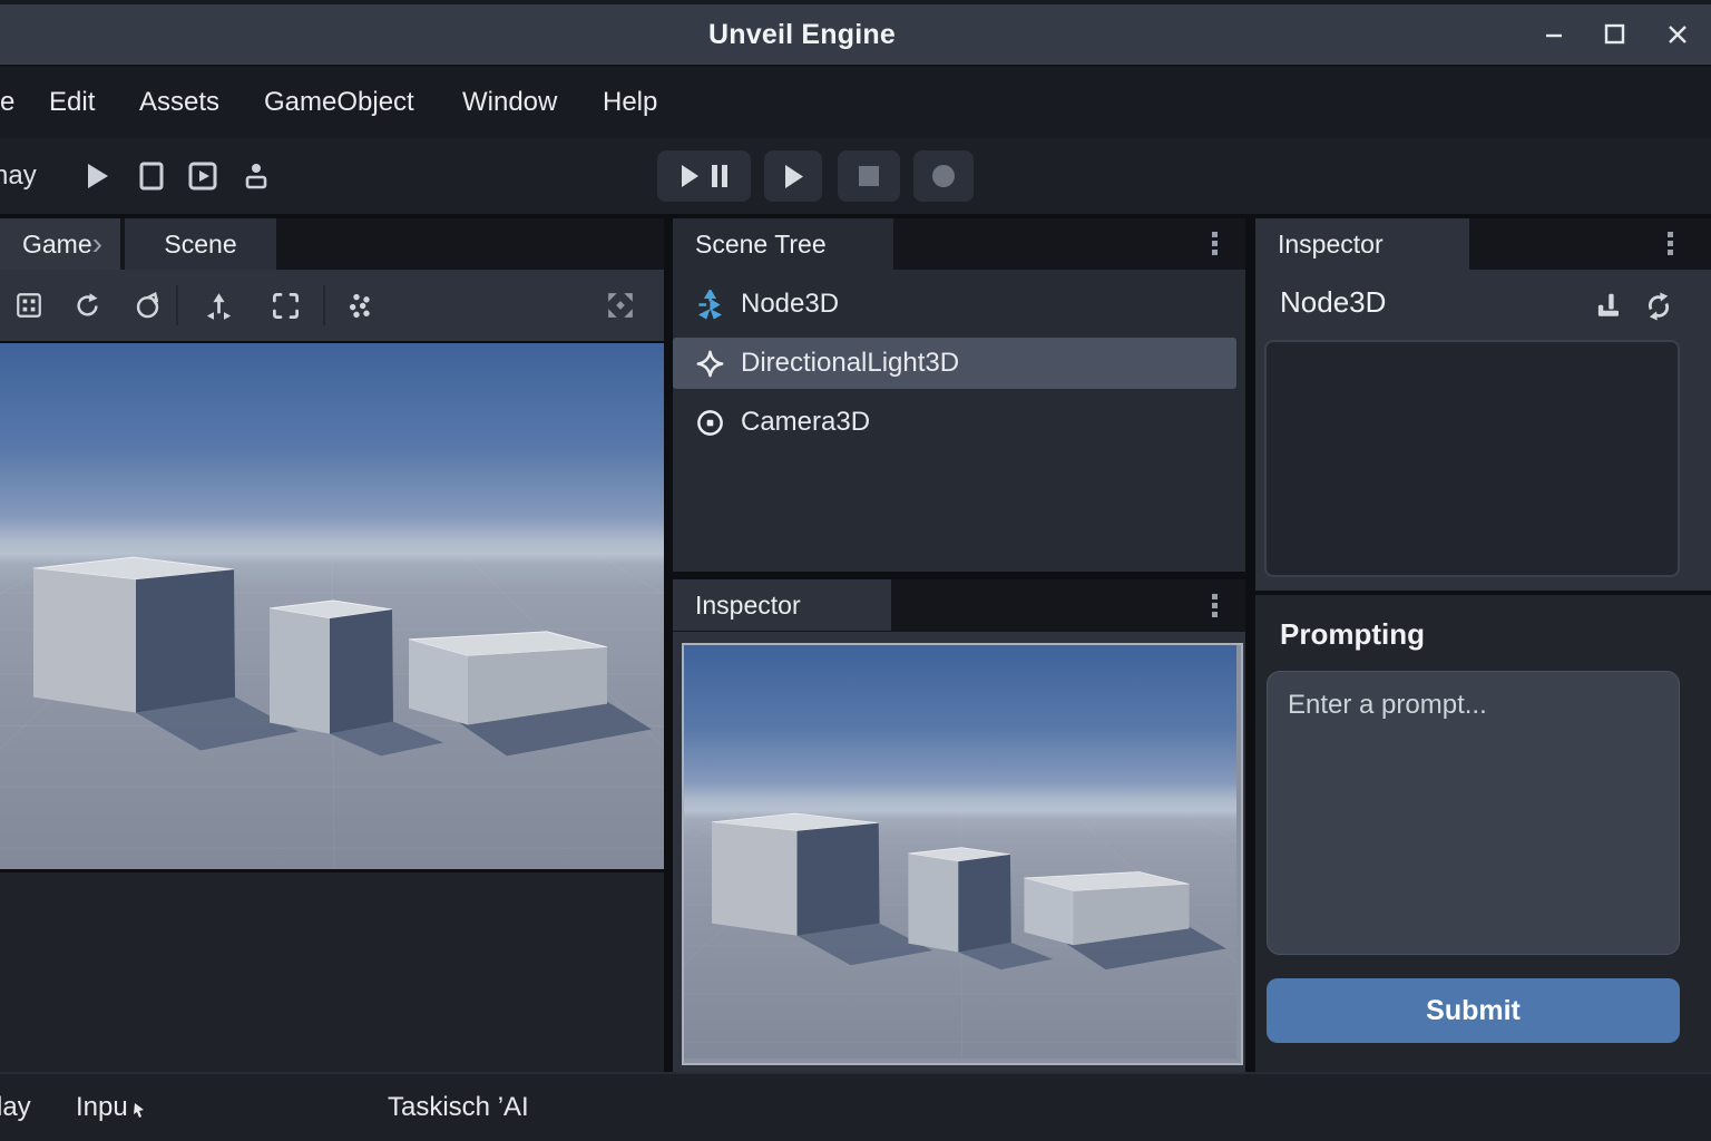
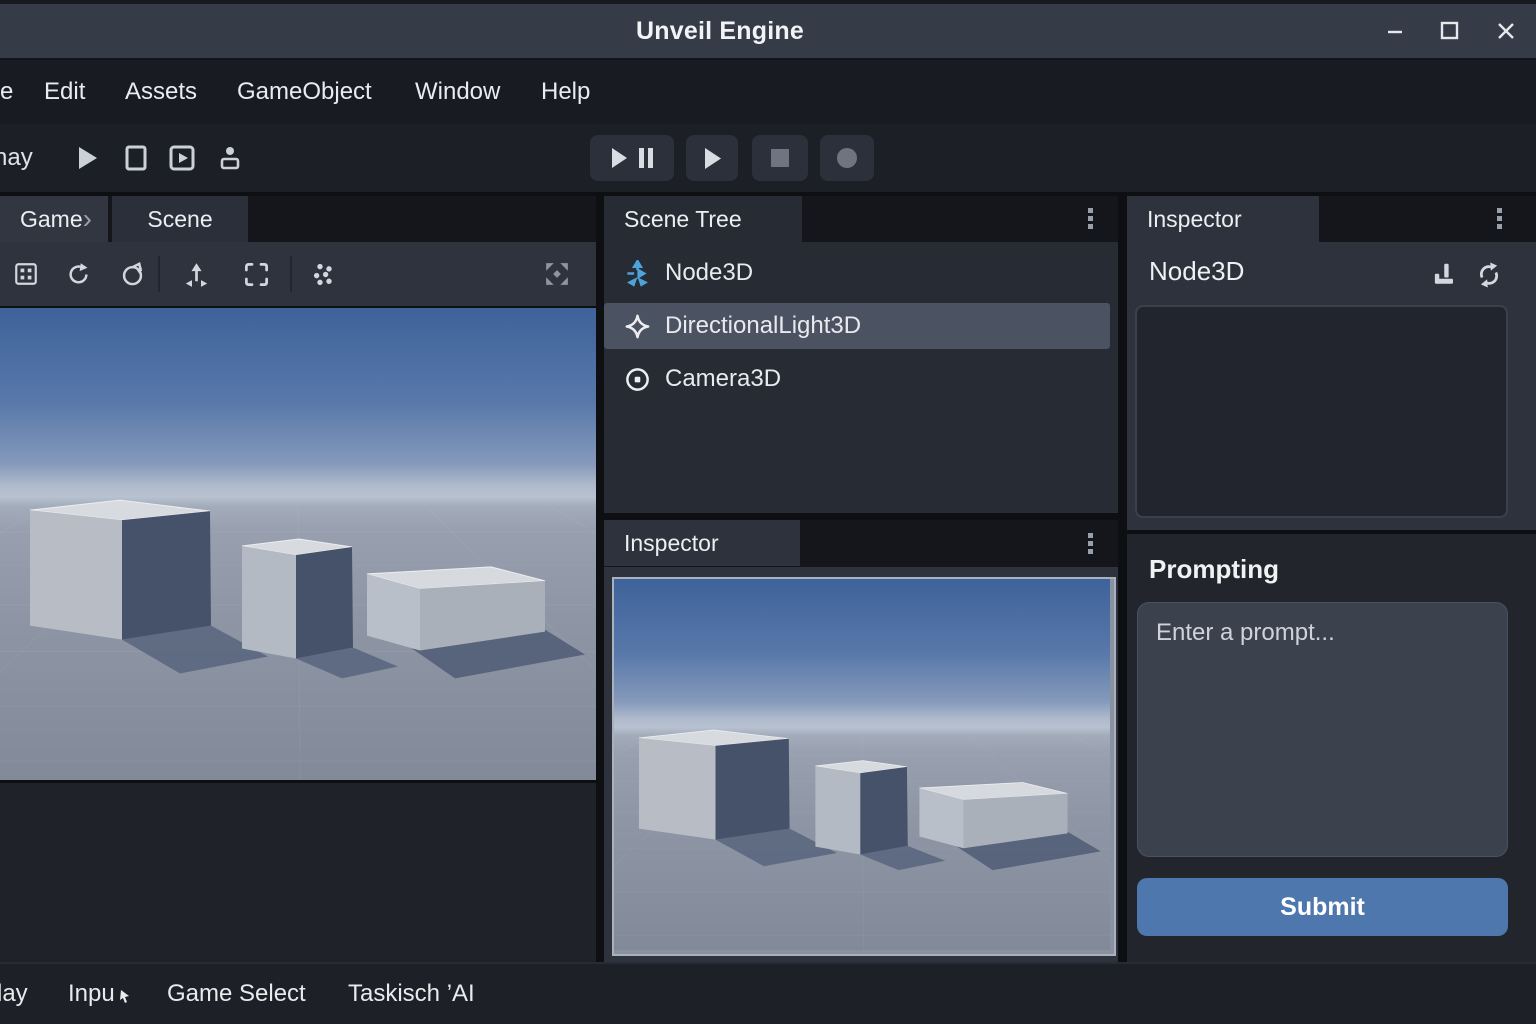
  Unveil Engine
  e
  Edit
  Assets
  GameObject
  Window
  Help
  nay
  Game
  ›
  Scene
  Scene Tree
  Node3D
  DirectionalLight3D
  Camera3D
  Inspector
  Inspector
  Node3D
  Prompting
  Enter a prompt...
  Submit
  Inpu
+ Game Select
  Taskisch ’AI
